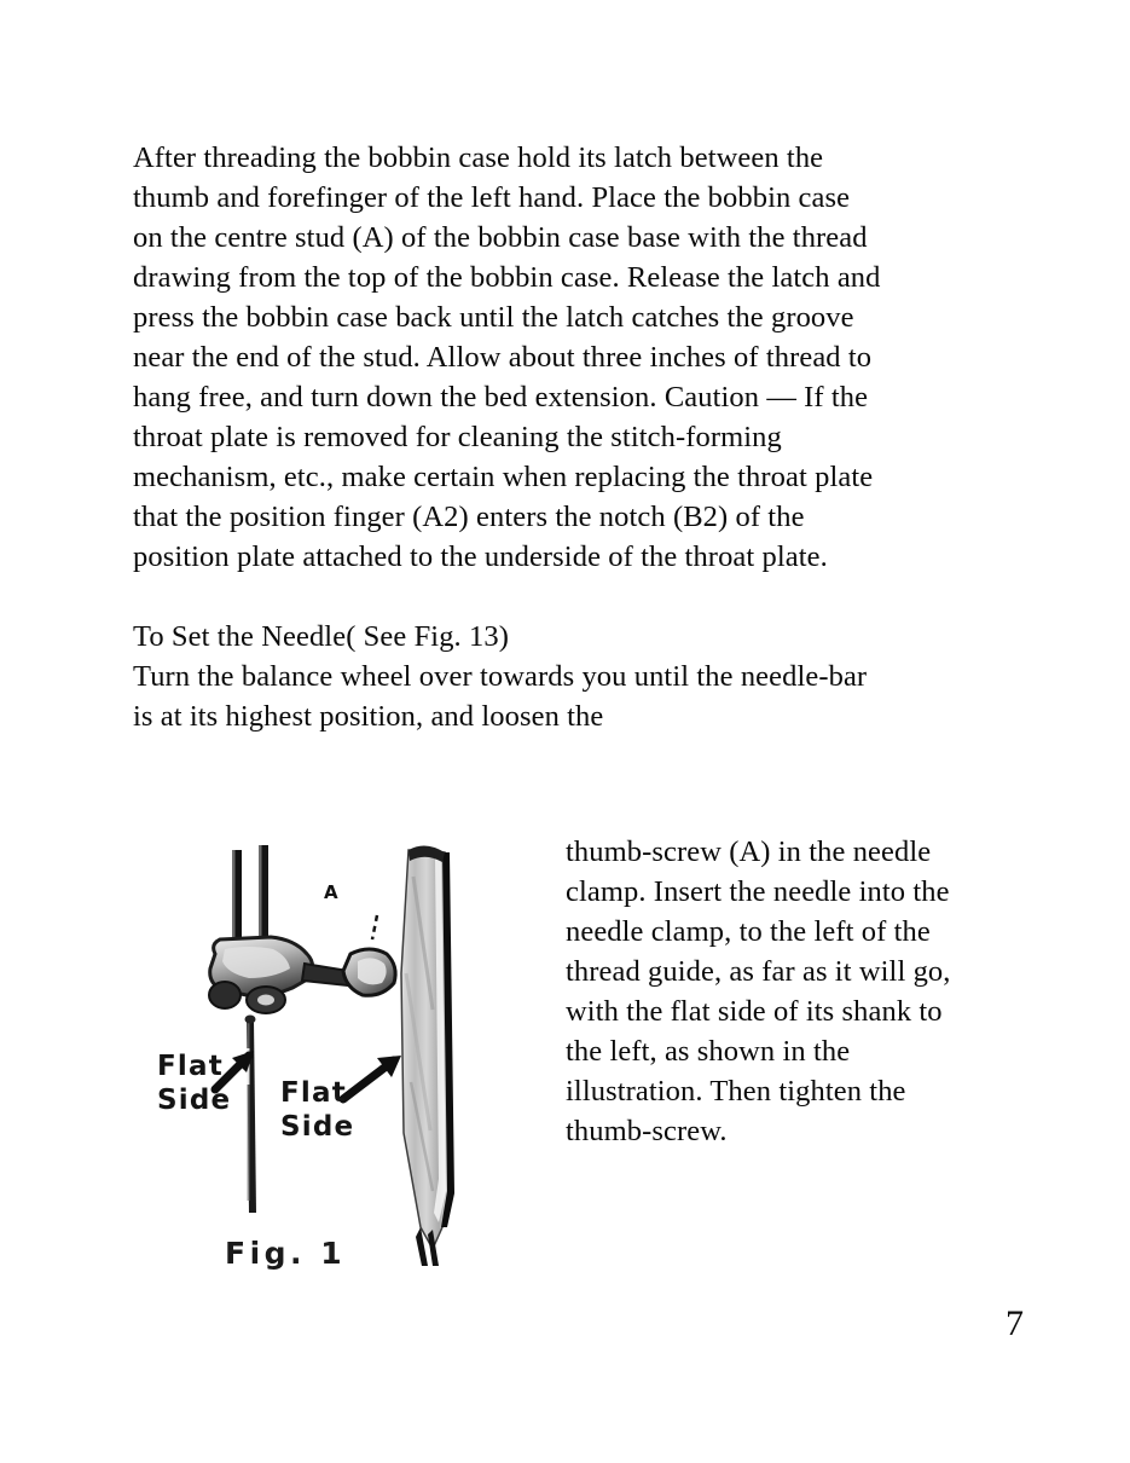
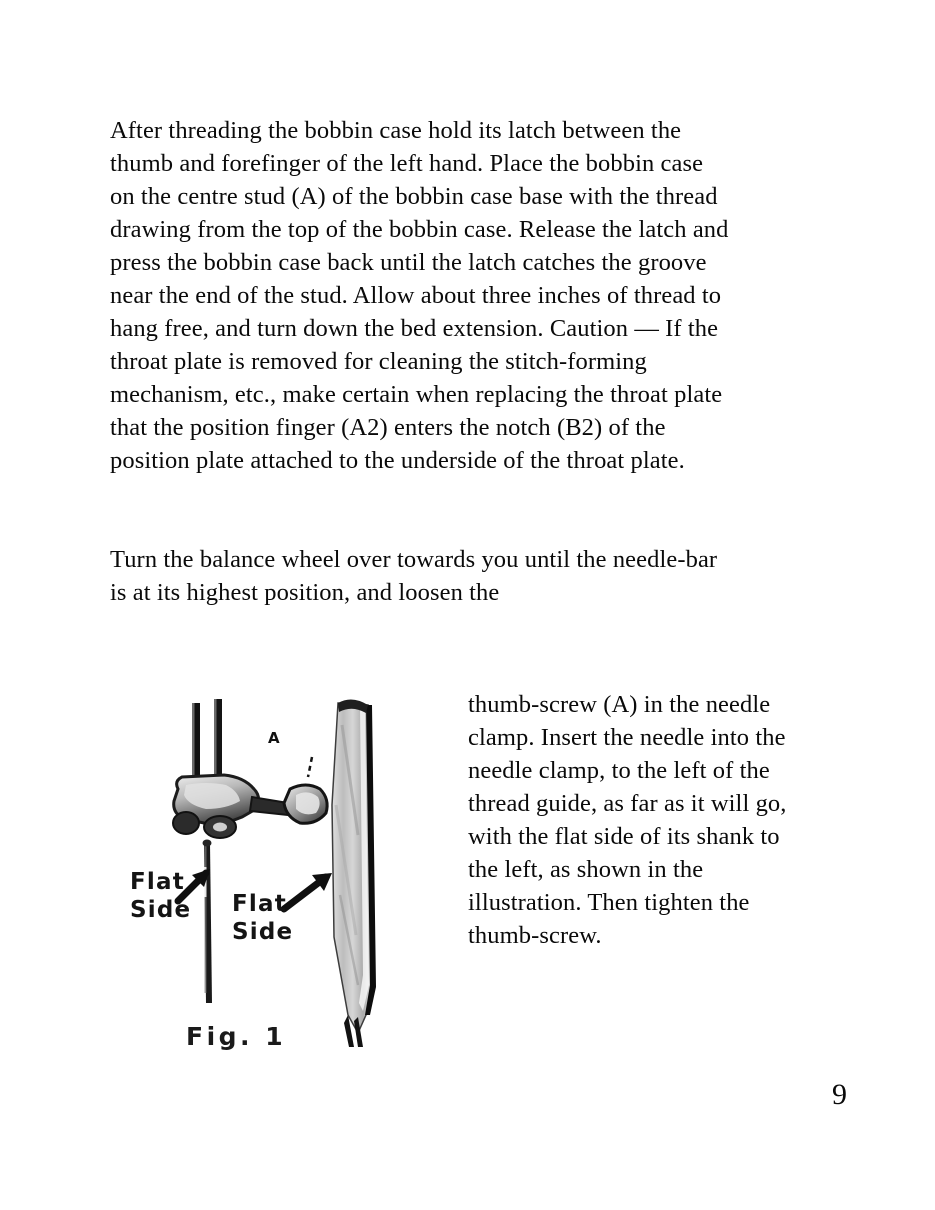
  After threading the bobbin case hold its latch between the
  thumb and forefinger of the left hand. Place the bobbin case
  on the centre stud (A) of the bobbin case base with the thread
  drawing from the top of the bobbin case. Release the latch and
  press the bobbin case back until the latch catches the groove
  near the end of the stud. Allow about three inches of thread to
  hang free, and turn down the bed extension. Caution — If the
  throat plate is removed for cleaning the stitch-forming
  mechanism, etc., make certain when replacing the throat plate
  that the position finger (A2) enters the notch (B2) of the
  position plate attached to the underside of the throat plate.
- To Set the Needle( See Fig. 13)
  Turn the balance wheel over towards you until the needle-bar
  is at its highest position, and loosen the
  thumb-screw (A) in the needle
  clamp. Insert the needle into the
  needle clamp, to the left of the
  thread guide, as far as it will go,
  with the flat side of its shank to
  the left, as shown in the
  illustration. Then tighten the
  thumb-screw.
  A
  Flat
  Side
  Flat
  Side
  Fig. 1
- 7
+ 9
